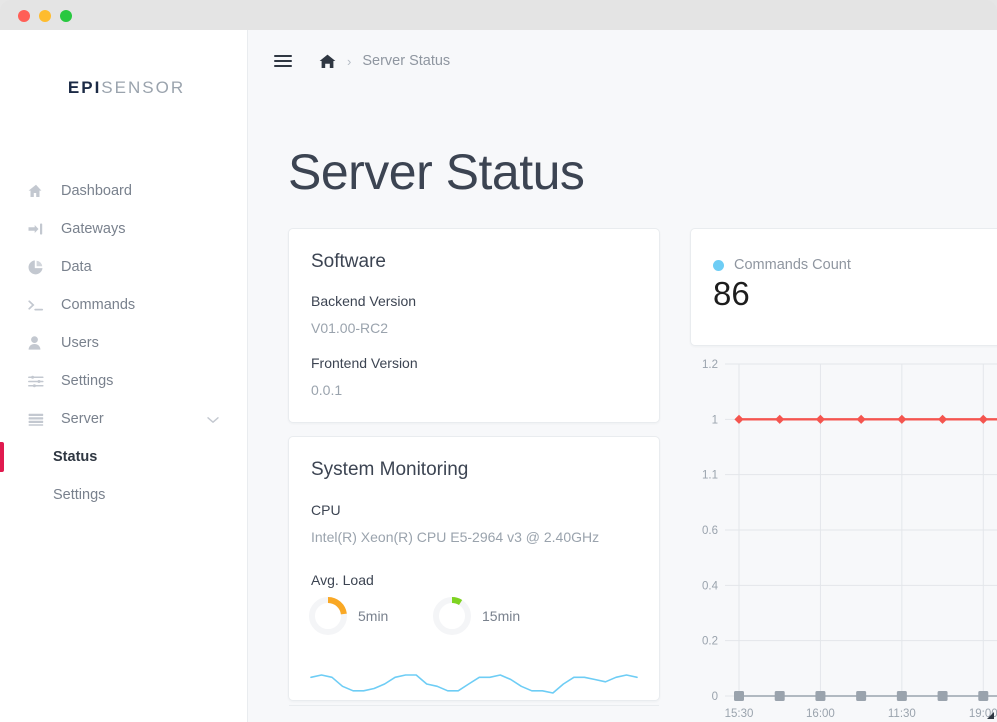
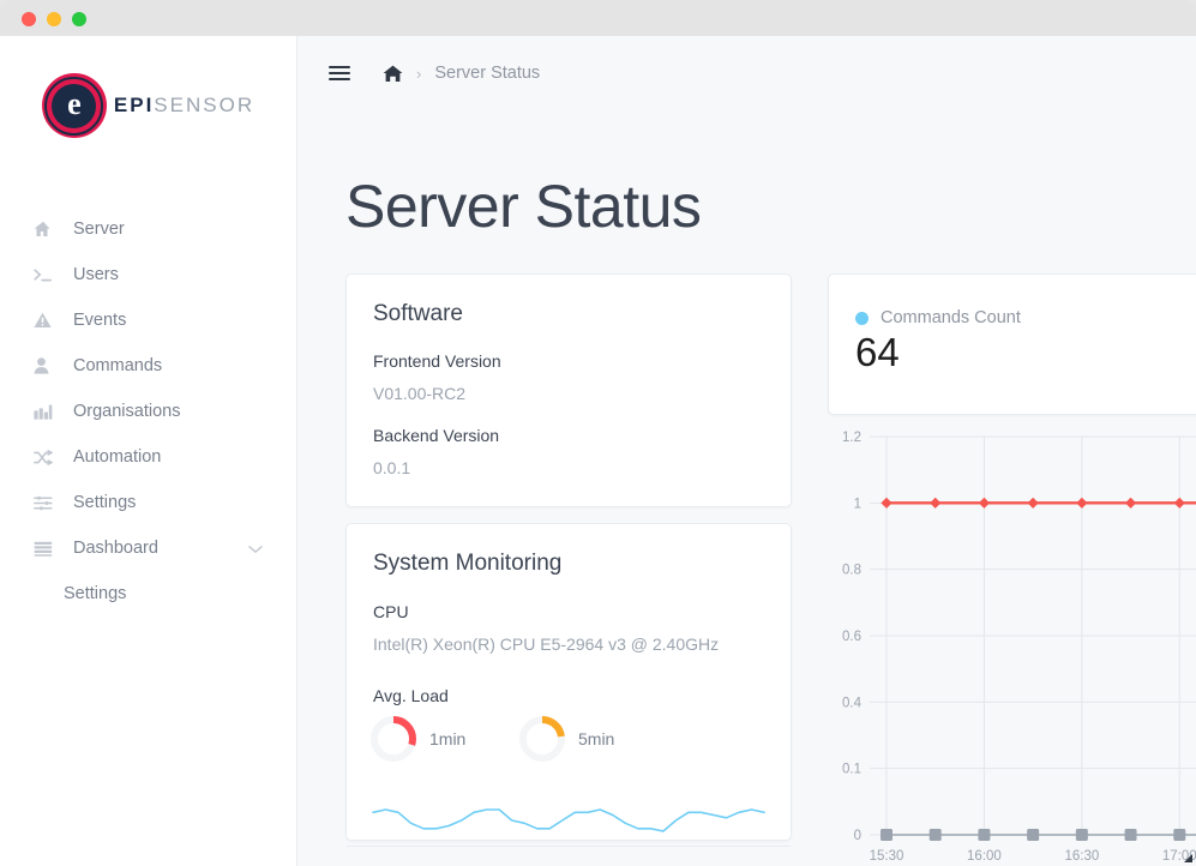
+ e
  EPISENSOR
- Dashboard
+ Server
- Gateways
- Data
- Commands
+ Users
+ Events
- Users
+ Commands
+ Organisations
+ Automation
  Settings
- Server
+ Dashboard
- Status
  Settings
  ›
  Server Status
  Server Status
  Software
- Backend Version
+ Frontend Version
  V01.00-RC2
- Frontend Version
+ Backend Version
  0.0.1
  System Monitoring
  CPU
  Intel(R) Xeon(R) CPU E5-2964 v3 @ 2.40GHz
  Avg. Load
+ 1min
  5min
- 15min
  Commands Count
- 86
+ 64
  0
- 0.2
+ 0.1
  0.4
  0.6
- 1.1
+ 0.8
  1
  1.2
  15:30
  16:00
- 11:30
+ 16:30
- 19:00
+ 17:00
